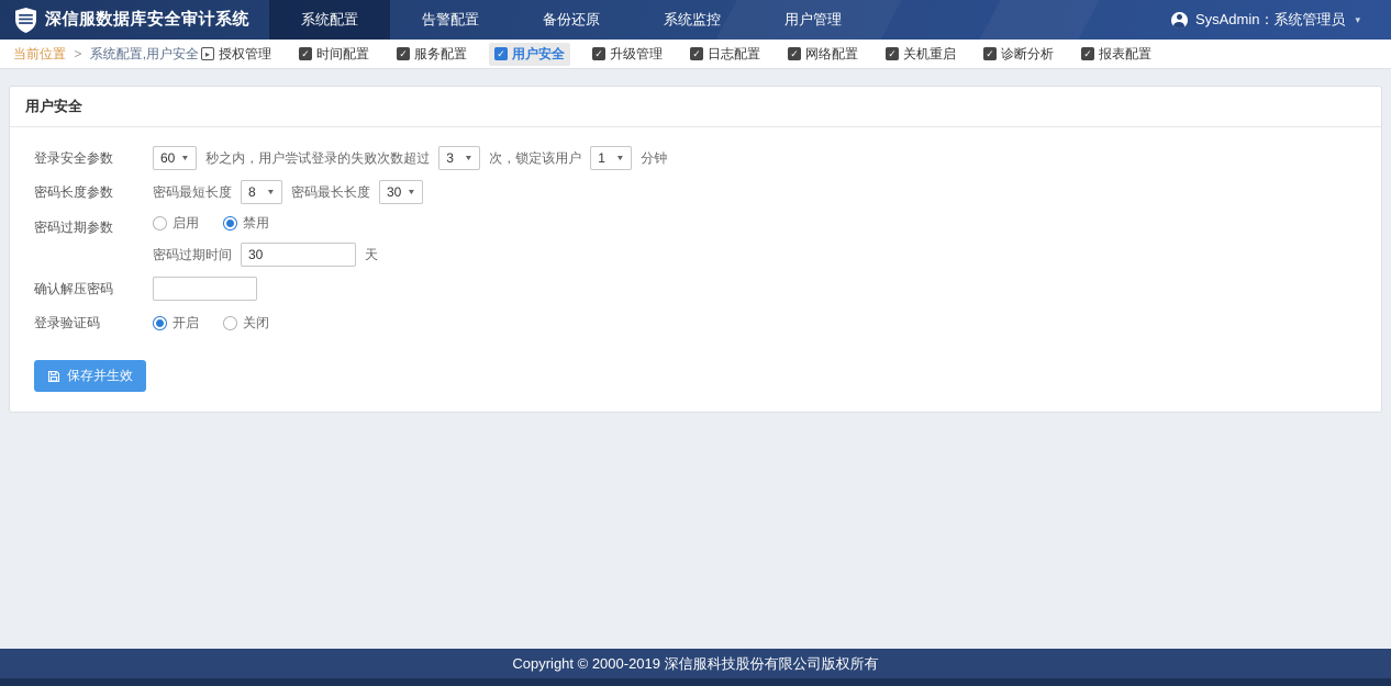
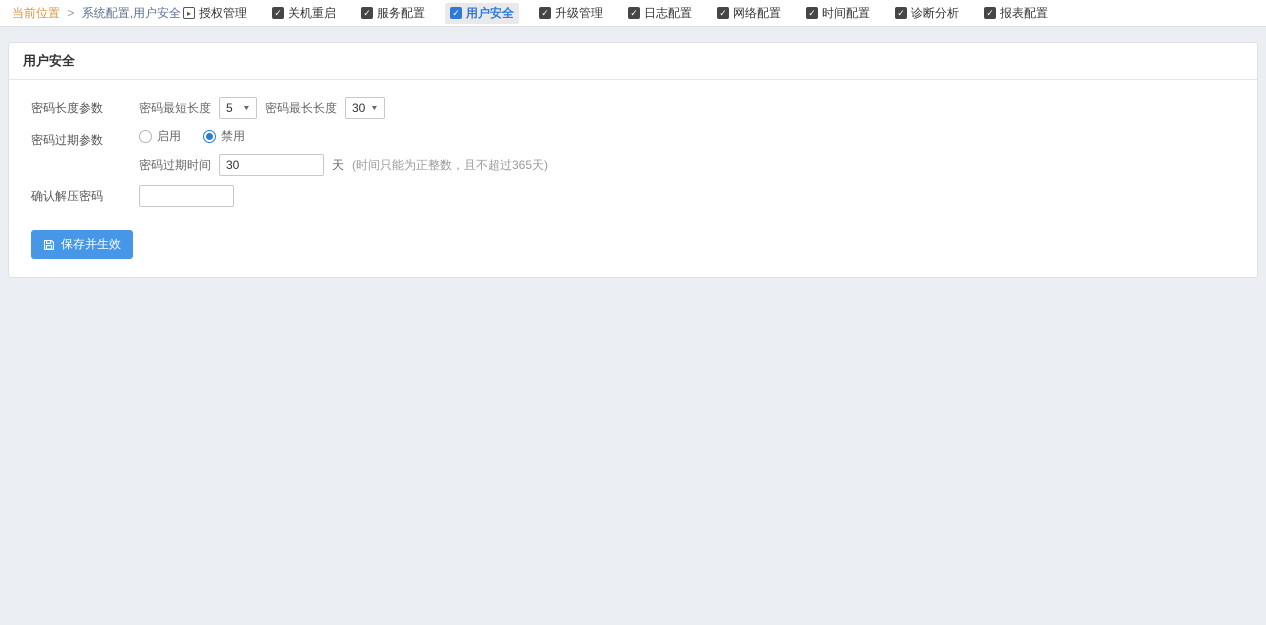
- 深信服数据库安全审计系统
- 系统配置
- 告警配置
- 备份还原
- 系统监控
- 用户管理
- SysAdmin：系统管理员
- ▾
  当前位置 > 系统配置,用户安全
  授权管理
- 时间配置
+ 关机重启
  服务配置
  用户安全
  升级管理
  日志配置
  网络配置
- 关机重启
+ 时间配置
  诊断分析
  报表配置
  用户安全
- 登录安全参数
- 60
- 秒之内，用户尝试登录的失败次数超过
- 3
- 次，锁定该用户
- 1
- 分钟
  密码长度参数
  密码最短长度
- 8
+ 5
  密码最长长度
  30
  密码过期参数
  启用
  禁用
  密码过期时间
  30
  天
+ (时间只能为正整数，且不超过365天)
  确认解压密码
- 登录验证码
- 开启
- 关闭
  保存并生效
- Copyright © 2000-2019 深信服科技股份有限公司版权所有
